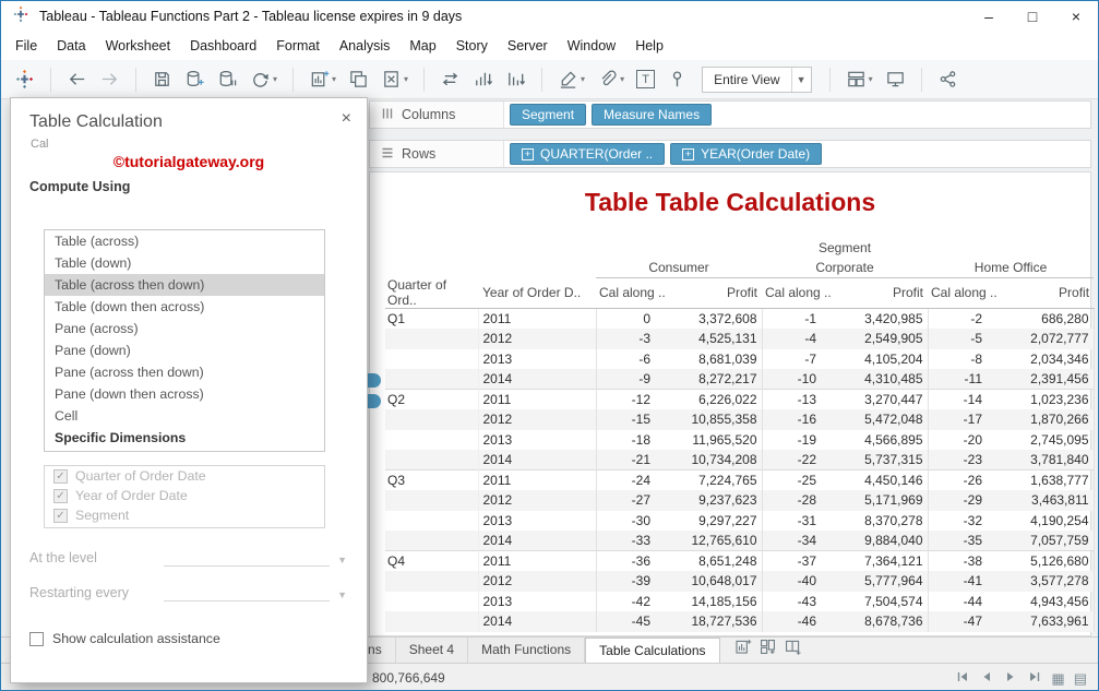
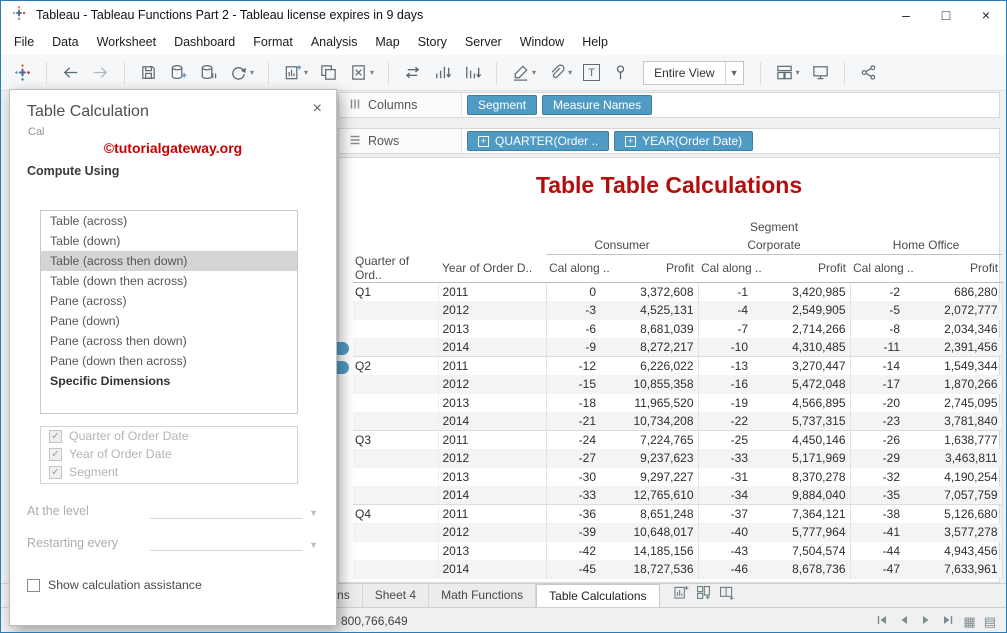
  Tableau - Tableau Functions Part 2 - Tableau license expires in 9 days
  –
  □
  ×
  File
  Data
  Worksheet
  Dashboard
  Format
  Analysis
  Map
  Story
  Server
  Window
  Help
  ▾
  ▾
  ▾
  ▾
  ▾
  T
  Entire View
  ▼
  ▾
  Columns
  Segment
  Measure Names
  Rows
  +
  QUARTER(Order ..
  +
  YEAR(Order Date)
  Table Table Calculations
  	Segment
  	Consumer	Corporate	Home Office
  Quarter of Ord..	Year of Order D..	Cal along ..	Profit	Cal along ..	Profit	Cal along ..	Profit
  Q1	2011	0	3,372,608	-1	3,420,985	-2	686,280
  	2012	-3	4,525,131	-4	2,549,905	-5	2,072,777
- 	2013	-6	8,681,039	-7	4,105,204	-8	2,034,346
+ 	2013	-6	8,681,039	-7	2,714,266	-8	2,034,346
  	2014	-9	8,272,217	-10	4,310,485	-11	2,391,456
- Q2	2011	-12	6,226,022	-13	3,270,447	-14	1,023,236
+ Q2	2011	-12	6,226,022	-13	3,270,447	-14	1,549,344
  	2012	-15	10,855,358	-16	5,472,048	-17	1,870,266
  	2013	-18	11,965,520	-19	4,566,895	-20	2,745,095
  	2014	-21	10,734,208	-22	5,737,315	-23	3,781,840
  Q3	2011	-24	7,224,765	-25	4,450,146	-26	1,638,777
- 	2012	-27	9,237,623	-28	5,171,969	-29	3,463,811
+ 	2012	-27	9,237,623	-33	5,171,969	-29	3,463,811
  	2013	-30	9,297,227	-31	8,370,278	-32	4,190,254
  	2014	-33	12,765,610	-34	9,884,040	-35	7,057,759
  Q4	2011	-36	8,651,248	-37	7,364,121	-38	5,126,680
  	2012	-39	10,648,017	-40	5,777,964	-41	3,577,278
  	2013	-42	14,185,156	-43	7,504,574	-44	4,943,456
  	2014	-45	18,727,536	-46	8,678,736	-47	7,633,961
  Sheet 4
  Math Functions
  Table Calculations
  800,766,649
  ▦
  ▤
  Table Calculation
  Cal
  ×
  ©tutorialgateway.org
  Compute Using
  Table (across)
  Table (down)
  Table (across then down)
  Table (down then across)
  Pane (across)
  Pane (down)
  Pane (across then down)
  Pane (down then across)
- Cell
  Specific Dimensions
  ✓
  Quarter of Order Date
  ✓
  Year of Order Date
  ✓
  Segment
  At the level
  ▼
  Restarting every
  ▼
  Show calculation assistance
